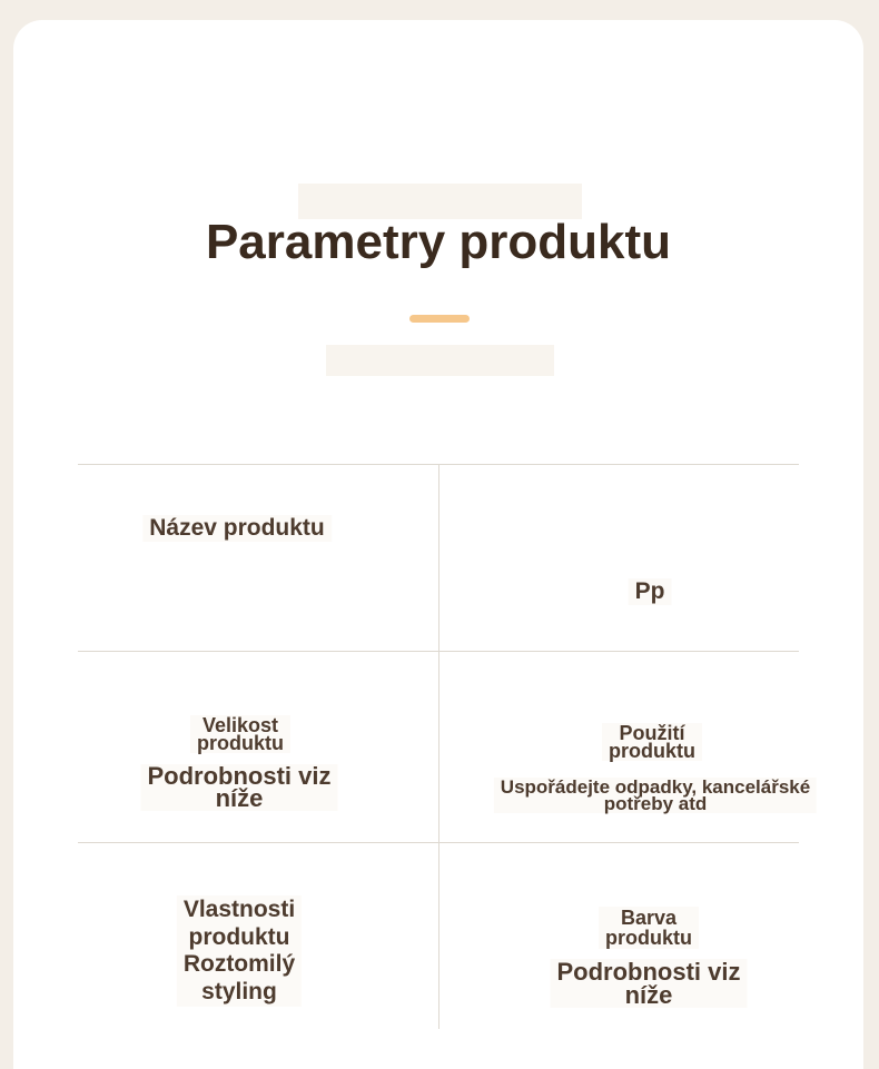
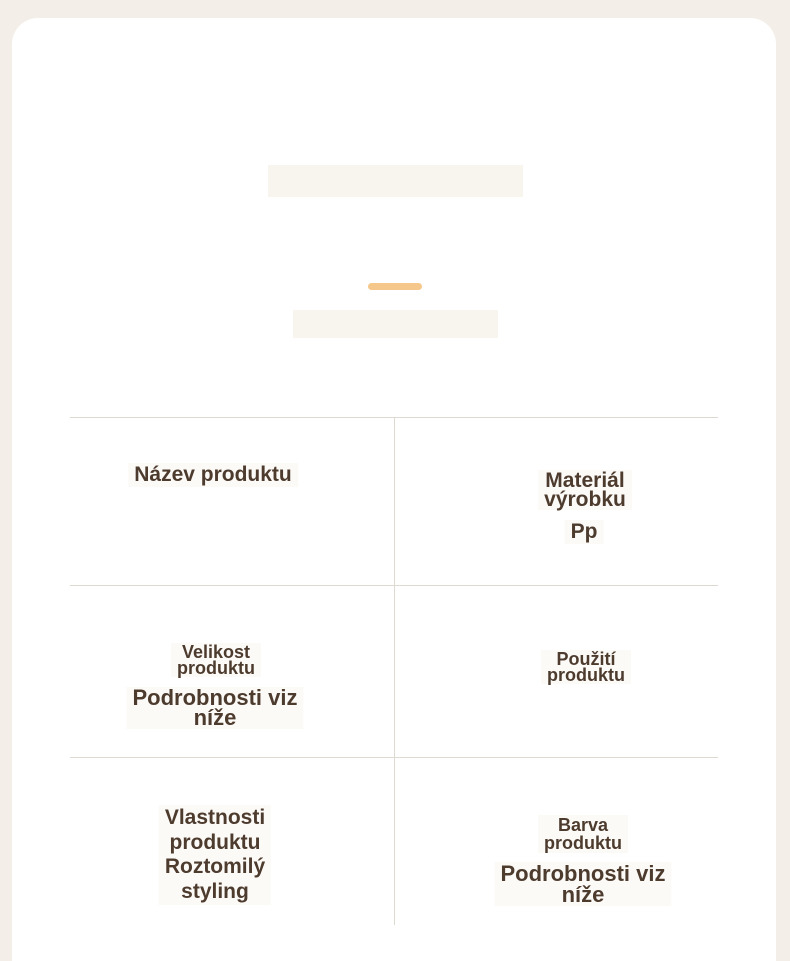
- Parametry produktu
  Název produktu
+ Materiál
+ výrobku
  Pp
  Velikost
  produktu
  Podrobnosti viz
  níže
  Použití
  produktu
- Uspořádejte odpadky, kancelářské
- potřeby atd
  Vlastnosti
  produktu
  Roztomilý
  styling
  Barva
  produktu
  Podrobnosti viz
  níže
